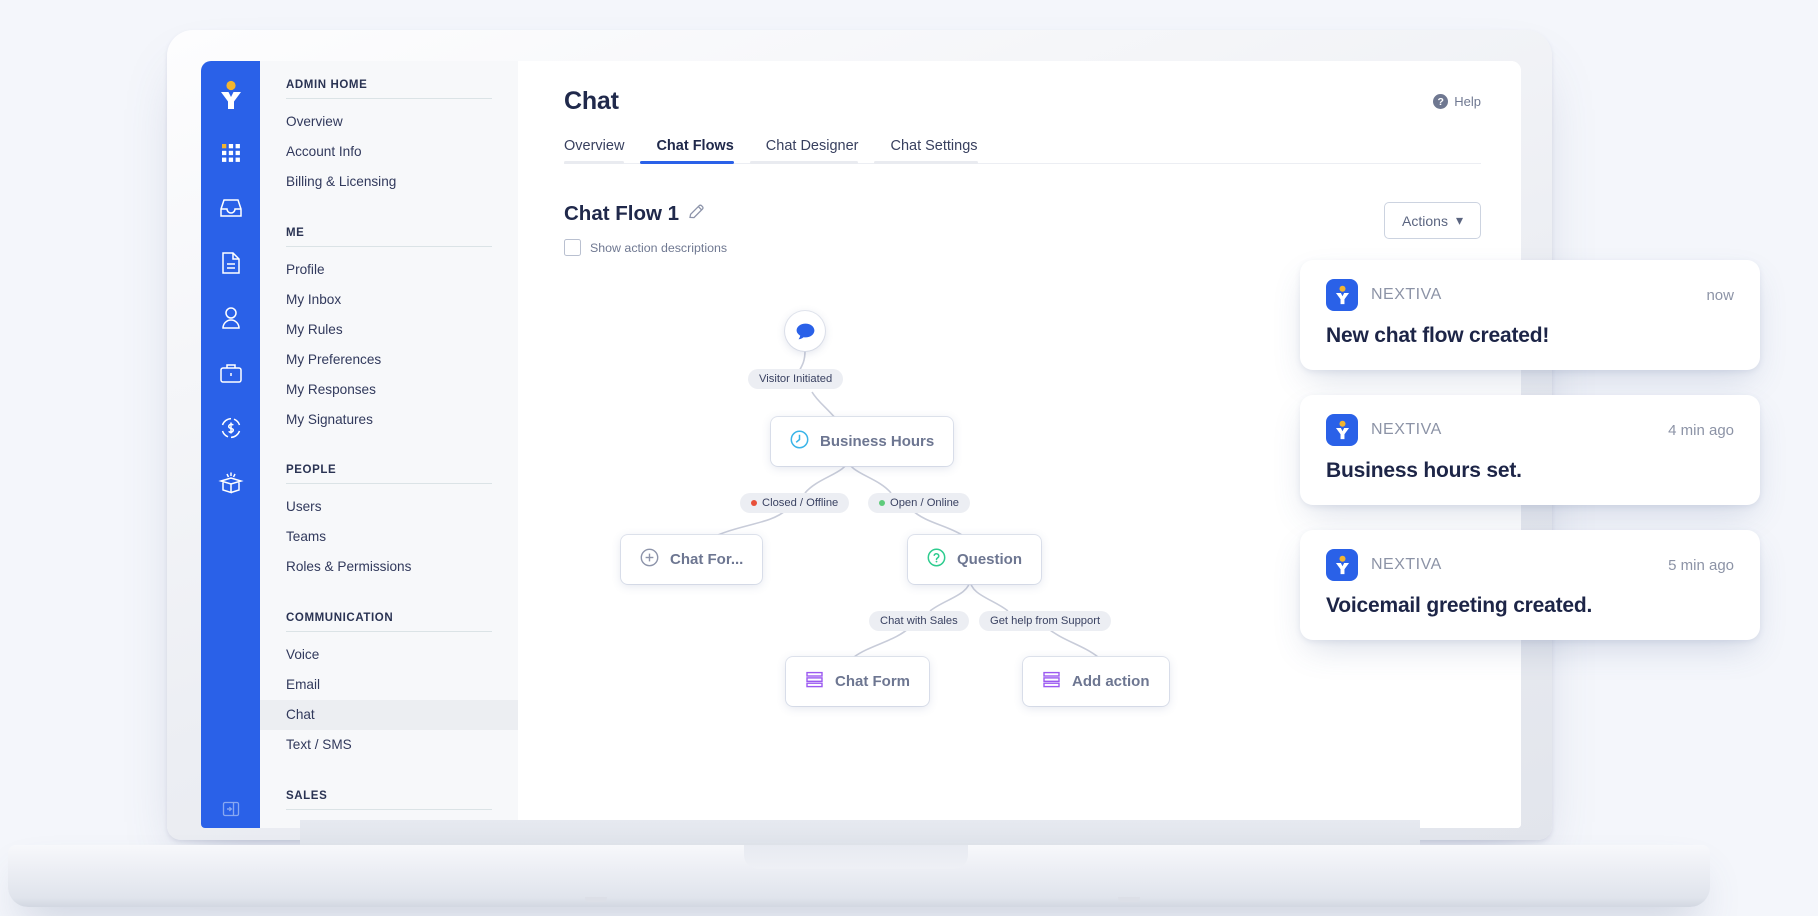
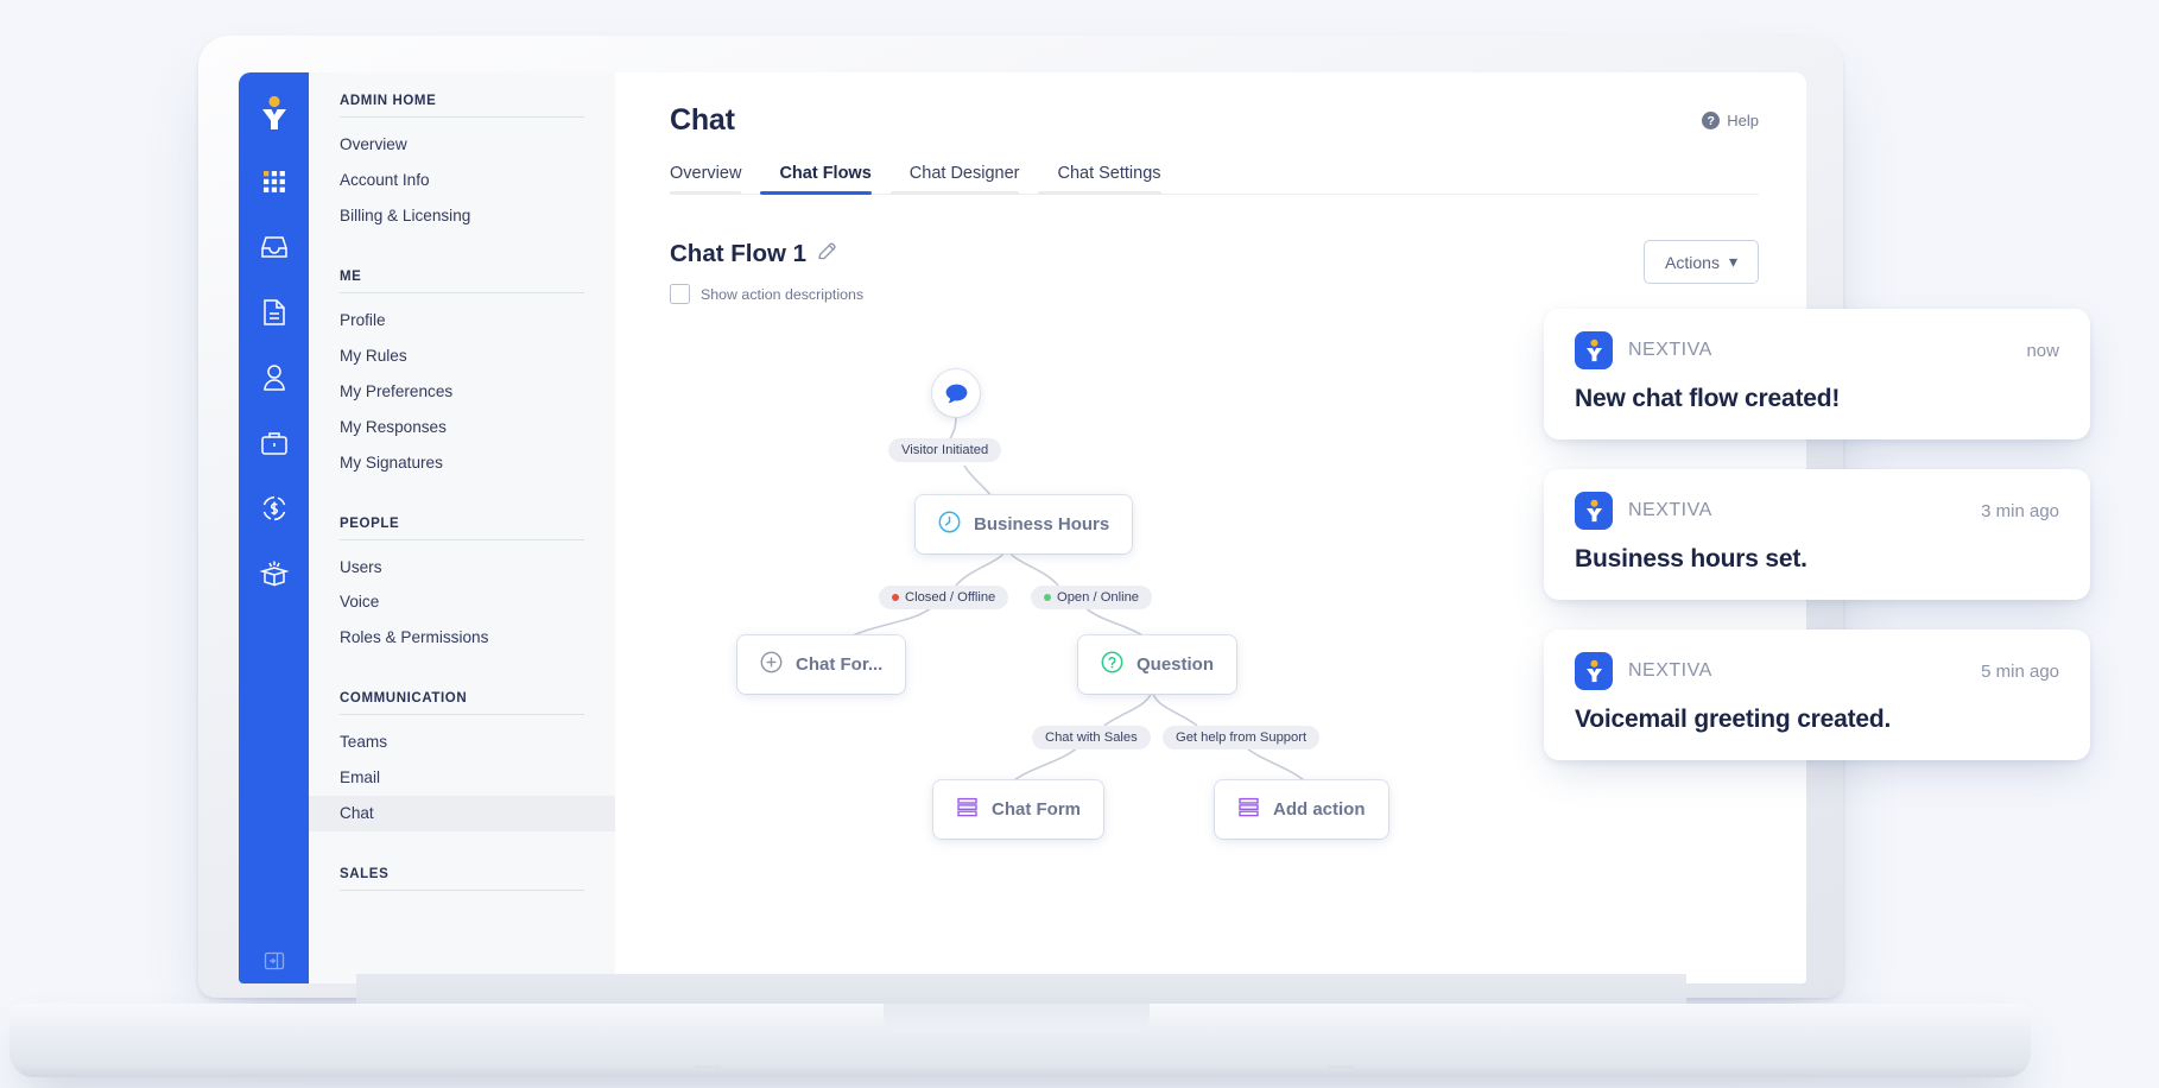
  ADMIN HOME
  Overview
  Account Info
  Billing & Licensing
  ME
  Profile
- My Inbox
  My Rules
  My Preferences
  My Responses
  My Signatures
  PEOPLE
  Users
- Teams
+ Voice
  Roles & Permissions
  COMMUNICATION
- Voice
+ Teams
  Email
  Chat
- Text / SMS
  SALES
  Chat
  ?
  Help
  Overview
  Chat Flows
  Chat Designer
  Chat Settings
  Chat Flow 1
  Show action descriptions
  Actions
  ▾
  Visitor Initiated
  Closed / Offline
  Open / Online
  Chat with Sales
  Get help from Support
  Business Hours
  Chat For...
  Question
  Chat Form
  Add action
  NEXTIVA
  now
  New chat flow created!
  NEXTIVA
- 4 min ago
+ 3 min ago
  Business hours set.
  NEXTIVA
  5 min ago
  Voicemail greeting created.
